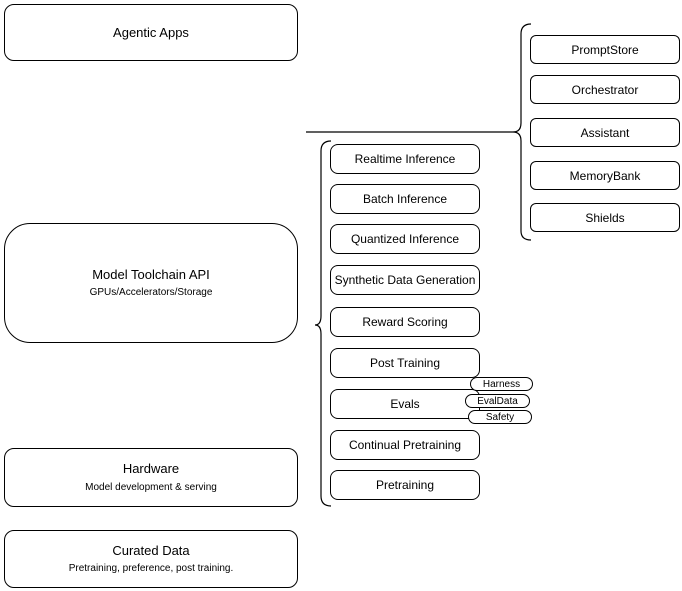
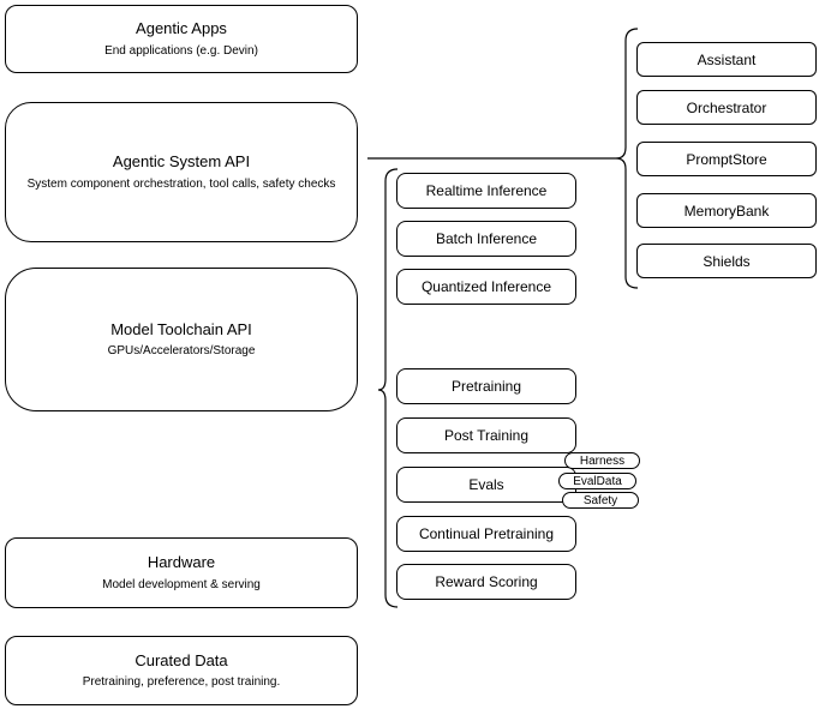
  Agentic Apps
+ End applications (e.g. Devin)
+ Agentic System API
+ System component orchestration, tool calls, safety checks
  Model Toolchain API
  GPUs/Accelerators/Storage
  Hardware
  Model development & serving
  Curated Data
  Pretraining, preference, post training.
  Realtime Inference
  Batch Inference
  Quantized Inference
- Synthetic Data Generation
- Reward Scoring
+ Pretraining
  Post Training
  Evals
  Continual Pretraining
- Pretraining
+ Reward Scoring
  Harness
  EvalData
  Safety
- PromptStore
+ Assistant
  Orchestrator
- Assistant
+ PromptStore
  MemoryBank
  Shields
